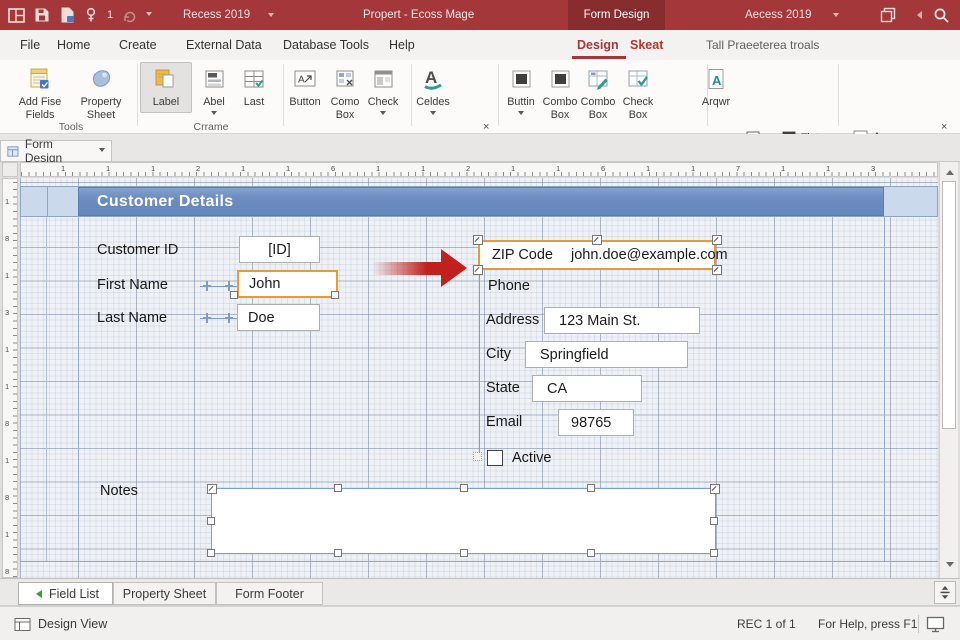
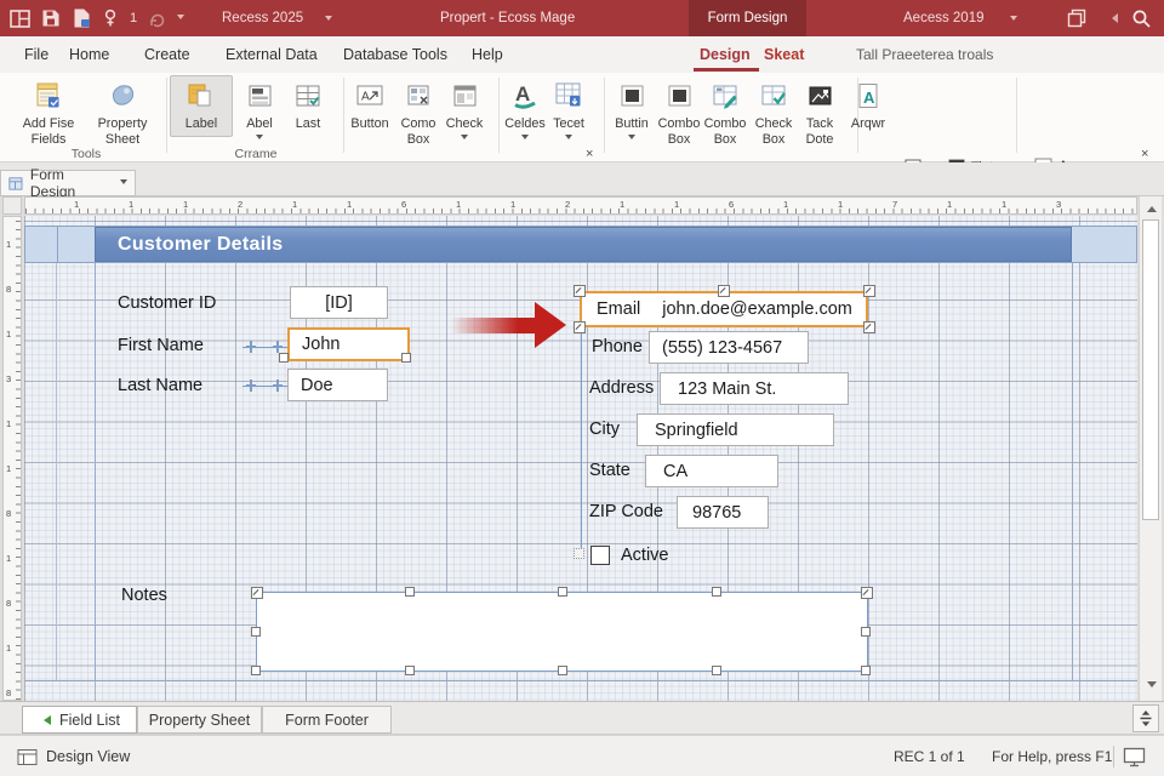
  1
- Recess 2019
+ Recess 2025
  Propert - Ecoss Mage
  Form Design
  Aecess 2019
  File
  Home
  Create
  External Data
  Database Tools
  Help
  Design
  Skeat
  Tall Praeeterea troals
  Add Fise
  Fields
  Property
  Sheet
  Tools
  Label
  Abel
  Last
  Crrame
  A
  Button
  Como
  Box
  Check
  A
  Celdes
+ Tecet
  ×
  Buttin
  Combo
  Box
  Combo
  Box
  Check
  Box
+ Tack
+ Dote
  A
  Arqwr
  ×
  Form Design
  1
  1
  1
  2
  1
  1
  6
  1
  1
  2
  1
  1
  6
  1
  1
  7
  1
  1
  3
  1
  8
  1
  3
  1
  1
  8
  1
  8
  1
  8
  Customer Details
  Customer ID
  [ID]
  First Name
  John
  Last Name
  Doe
- ZIP Code
+ Email
  john.doe@example.com
  Phone
+ (555) 123-4567
  Address
  123 Main St.
  City
  Springfield
  State
  CA
- Email
+ ZIP Code
  98765
  Active
  Notes
  Field List
  Property Sheet
  Form Footer
  Design View
  REC 1 of 1
  For Help, press F1
